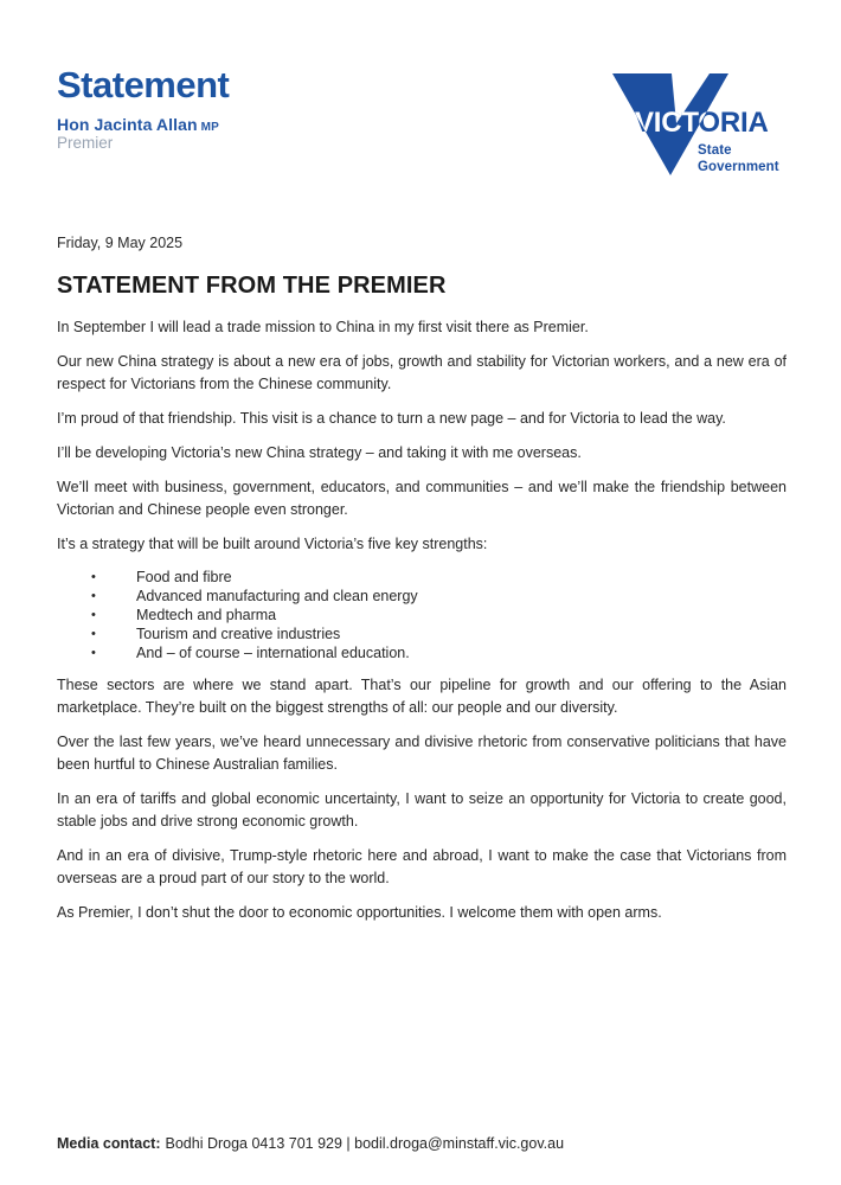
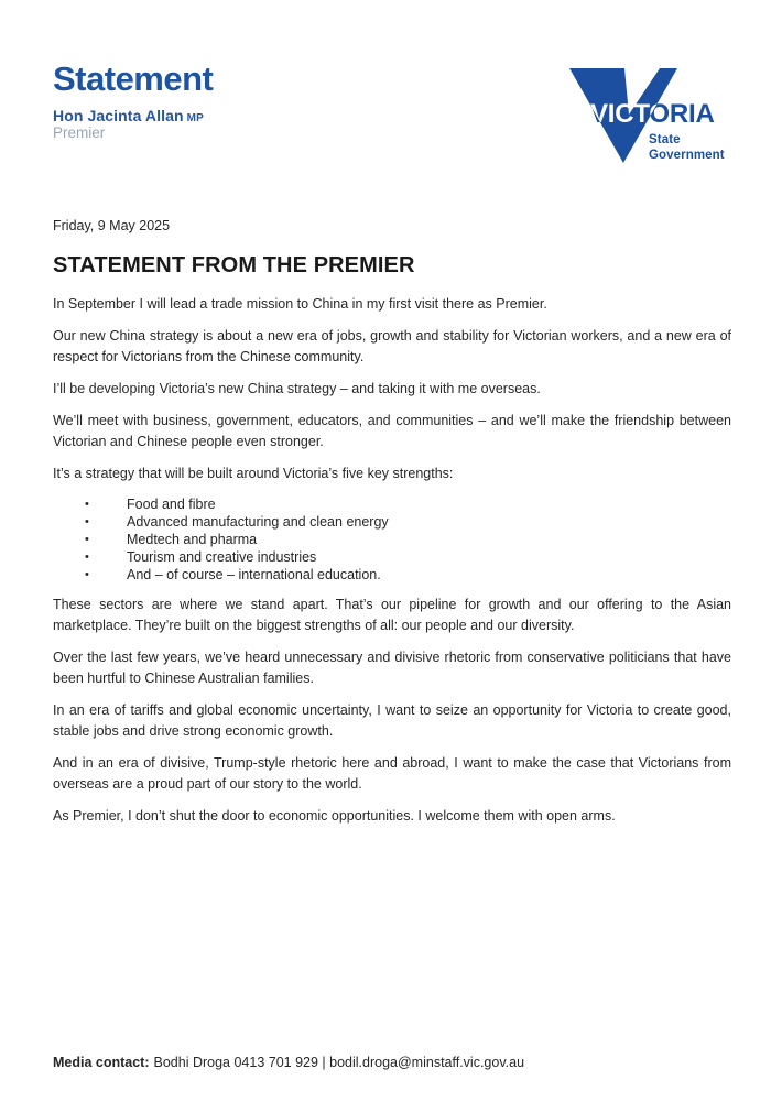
  Statement
  Hon Jacinta Allan MP
  Premier
  VICTORIA
  State
  Government
  Friday, 9 May 2025
  STATEMENT FROM THE PREMIER
  In September I will lead a trade mission to China in my first visit there as Premier.
  Our new China strategy is about a new era of jobs, growth and stability for Victorian workers, and a new era of respect for Victorians from the Chinese community.
- I’m proud of that friendship. This visit is a chance to turn a new page – and for Victoria to lead the way.
  I’ll be developing Victoria’s new China strategy – and taking it with me overseas.
  We’ll meet with business, government, educators, and communities – and we’ll make the friendship between Victorian and Chinese people even stronger.
  It’s a strategy that will be built around Victoria’s five key strengths:
  •
  Food and fibre
  •
  Advanced manufacturing and clean energy
  •
  Medtech and pharma
  •
  Tourism and creative industries
  •
  And – of course – international education.
  These sectors are where we stand apart. That’s our pipeline for growth and our offering to the Asian marketplace. They’re built on the biggest strengths of all: our people and our diversity.
  Over the last few years, we’ve heard unnecessary and divisive rhetoric from conservative politicians that have been hurtful to Chinese Australian families.
  In an era of tariffs and global economic uncertainty, I want to seize an opportunity for Victoria to create good, stable jobs and drive strong economic growth.
  And in an era of divisive, Trump-style rhetoric here and abroad, I want to make the case that Victorians from overseas are a proud part of our story to the world.
  As Premier, I don’t shut the door to economic opportunities. I welcome them with open arms.
  Media contact: Bodhi Droga 0413 701 929 | bodil.droga@minstaff.vic.gov.au
